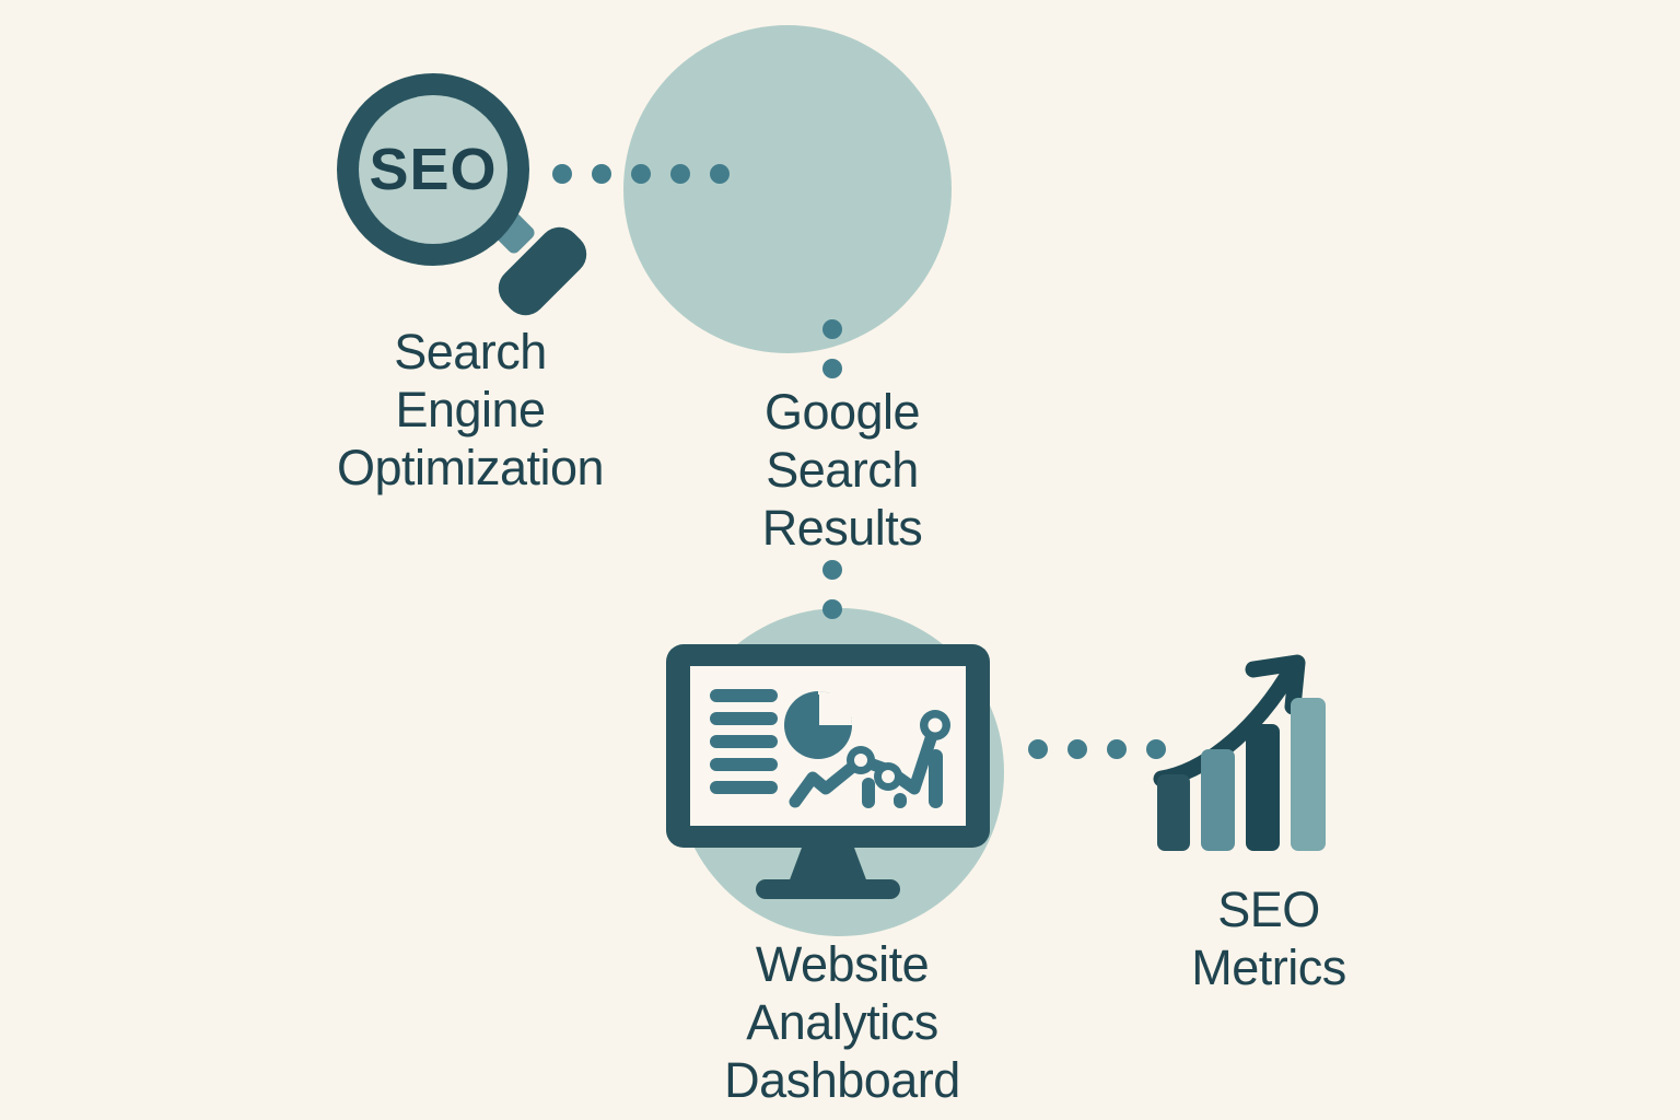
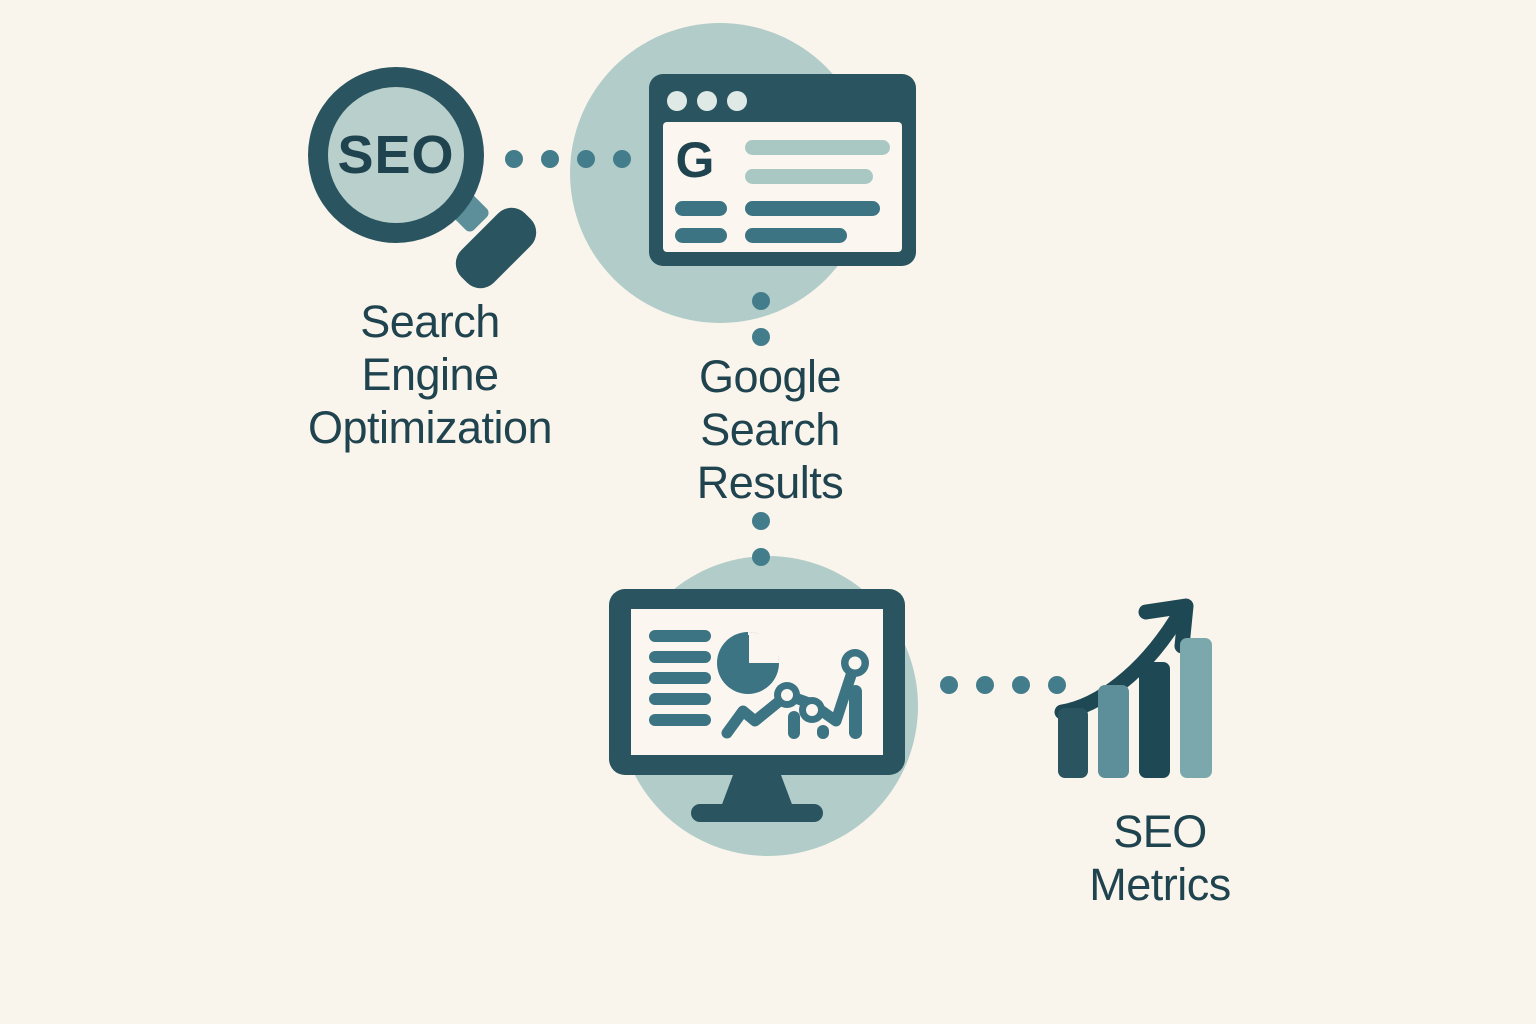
  SEO
  Search
  Engine
  Optimization
+ G
  Google
  Search
  Results
- Website
- Analytics
- Dashboard
  SEO
  Metrics
